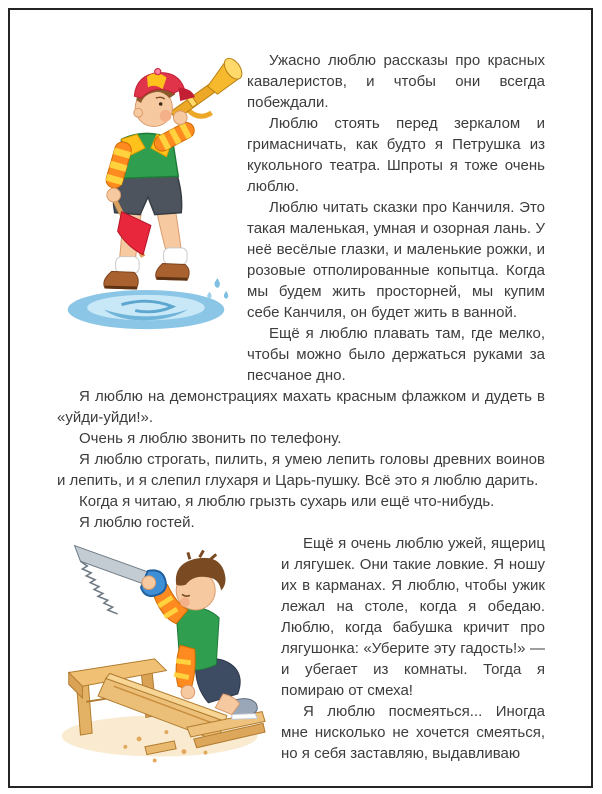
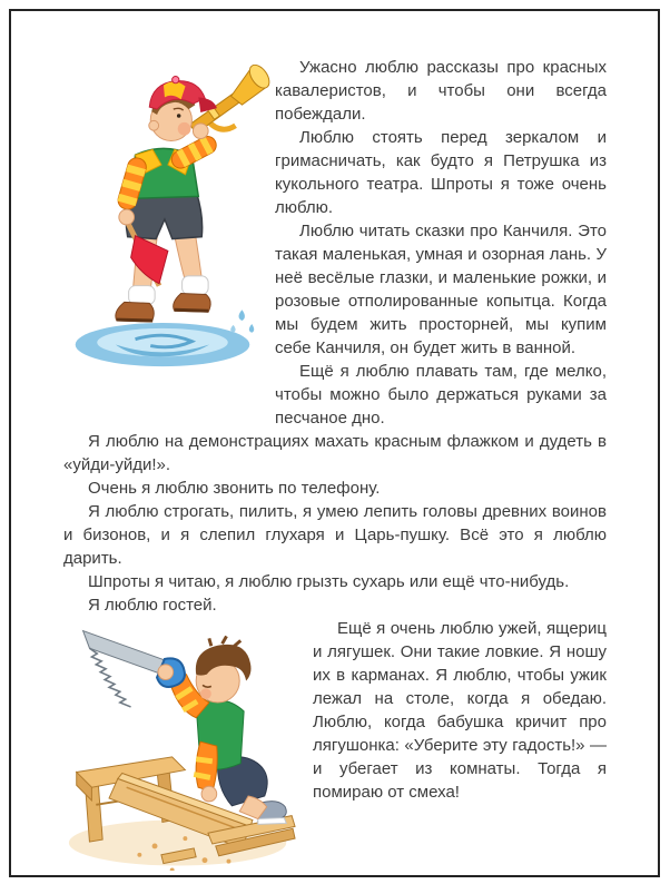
  Ужасно люблю рассказы про красных кавалеристов, и чтобы они всегда побеждали.
  Люблю стоять перед зеркалом и гримасничать, как будто я Петрушка из кукольного театра. Шпроты я тоже очень люблю.
  Люблю читать сказки про Канчиля. Это такая маленькая, умная и озорная лань. У неё весёлые глазки, и маленькие рожки, и розовые отполированные копытца. Когда мы будем жить просторней, мы купим себе Канчиля, он будет жить в ванной.
  Ещё я люблю плавать там, где мелко, чтобы можно было держаться руками за песчаное дно.
  Я люблю на демонстрациях махать красным флажком и дудеть в «уйди-уйди!».
  Очень я люблю звонить по телефону.
- Я люблю строгать, пилить, я умею лепить головы древних воинов и лепить, и я слепил глухаря и Царь-пушку. Всё это я люблю дарить.
+ Я люблю строгать, пилить, я умею лепить головы древних воинов и бизонов, и я слепил глухаря и Царь-пушку. Всё это я люблю дарить.
- Когда я читаю, я люблю грызть сухарь или ещё что-нибудь.
+ Шпроты я читаю, я люблю грызть сухарь или ещё что-нибудь.
  Я люблю гостей.
  Ещё я очень люблю ужей, ящериц и лягушек. Они такие ловкие. Я ношу их в карманах. Я люблю, чтобы ужик лежал на столе, когда я обедаю. Люблю, когда бабушка кричит про лягушонка: «Уберите эту гадость!» — и убегает из комнаты. Тогда я помираю от смеха!
- Я люблю посмеяться... Иногда мне нисколько не хочется смеяться, но я себя заставляю, выдавливаю
